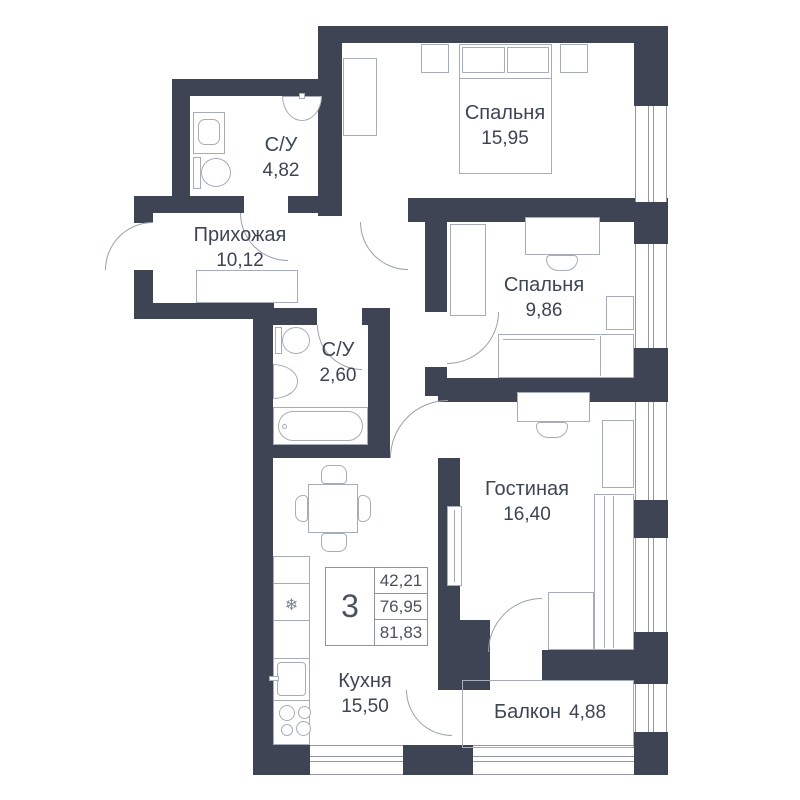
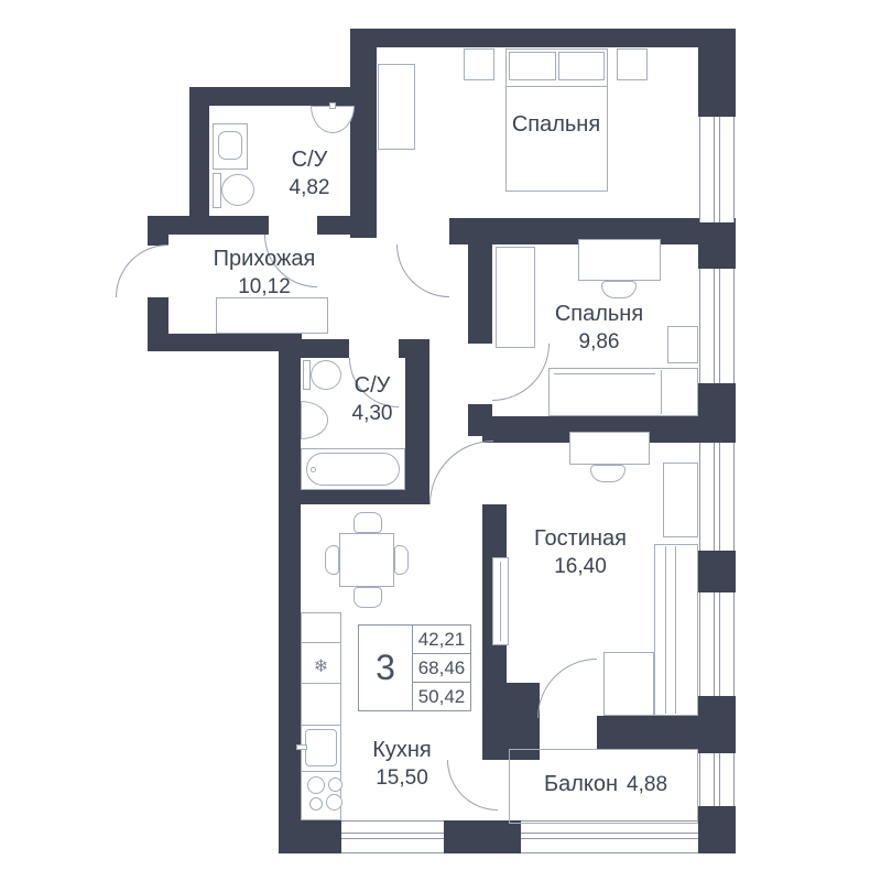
  ❄
  3
  42,21
- 76,95
+ 68,46
- 81,83
+ 50,42
  С/У
  4,82
  Спальня
- 15,95
  Прихожая
  10,12
  Спальня
  9,86
  С/У
- 2,60
+ 4,30
  Гостиная
  16,40
  Кухня
  15,50
  Балкон 4,88
